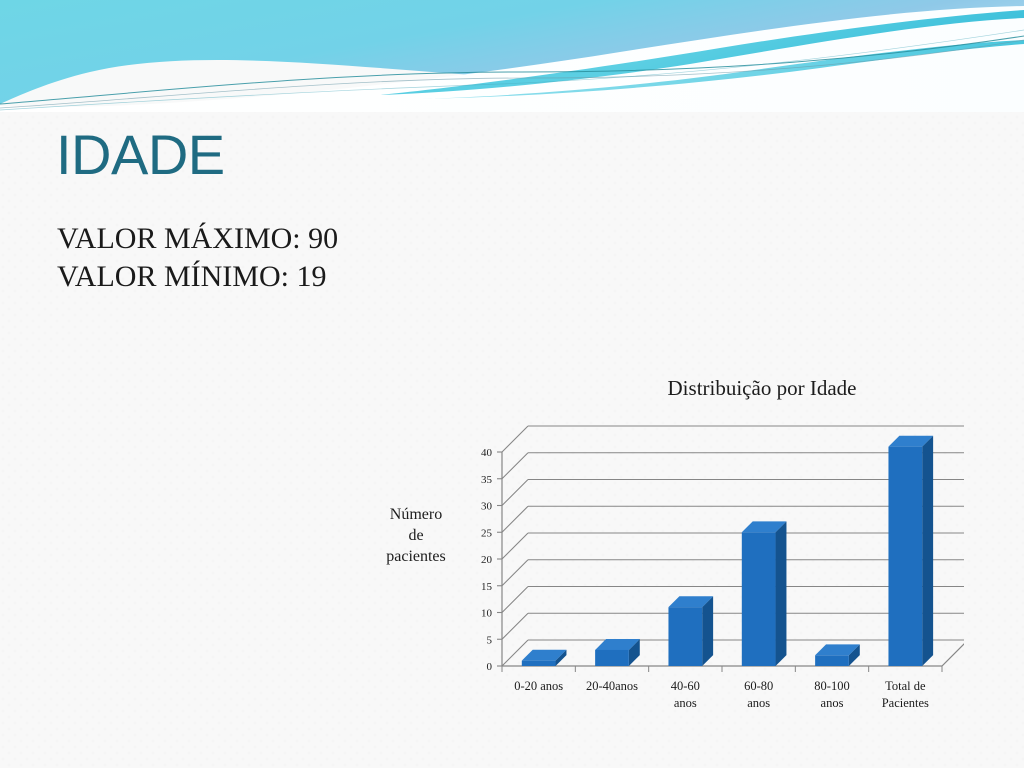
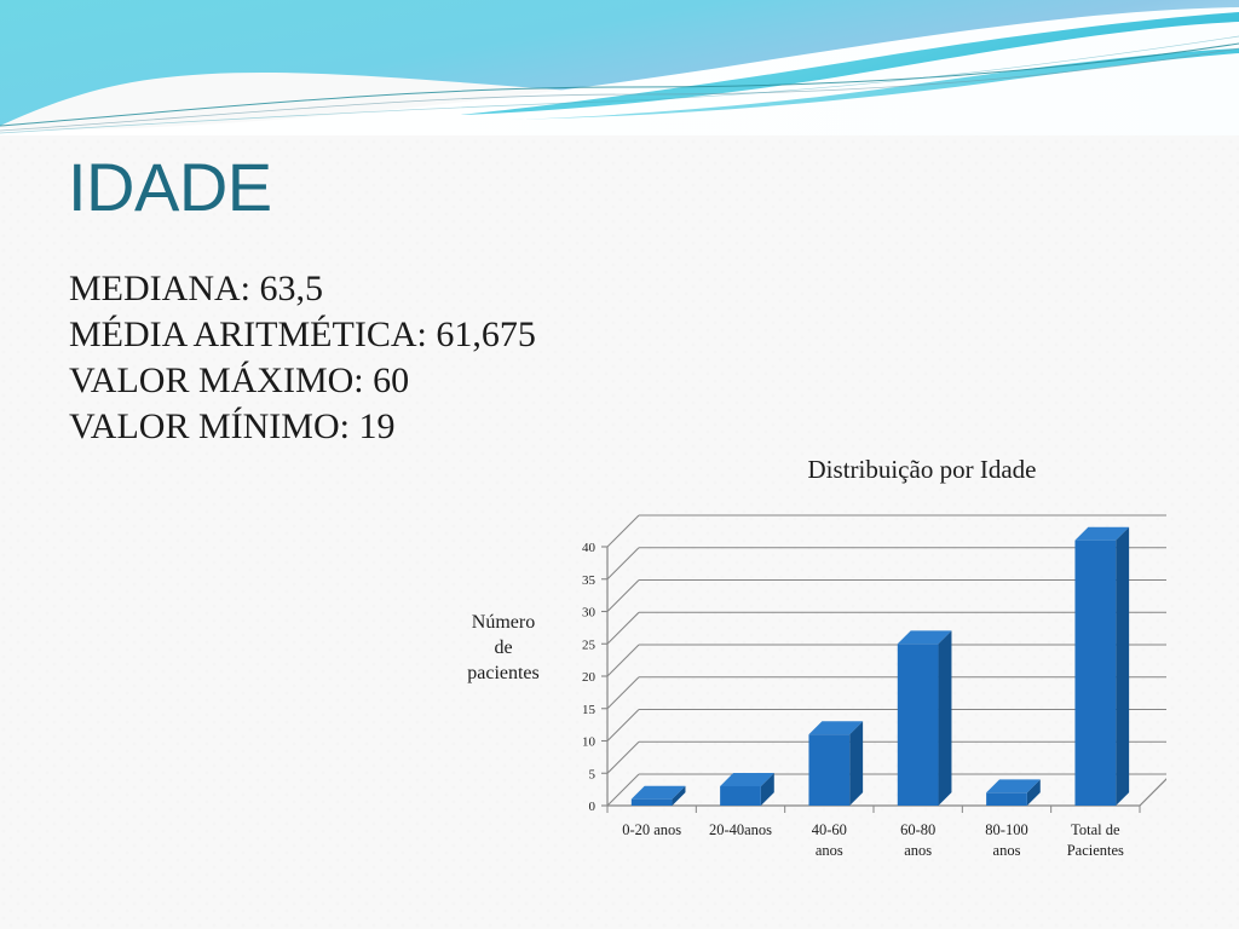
  IDADE
+ MEDIANA: 63,5
+ MÉDIA ARITMÉTICA: 61,675
- VALOR MÁXIMO: 90
+ VALOR MÁXIMO: 60
  VALOR MÍNIMO: 19
  Distribuição por Idade
  Número
  de
  pacientes
  0
  5
  10
  15
  20
  25
  30
  35
  40
  0-20 anos
  20-40anos
  40-60
  anos
  60-80
  anos
  80-100
  anos
  Total de
  Pacientes
